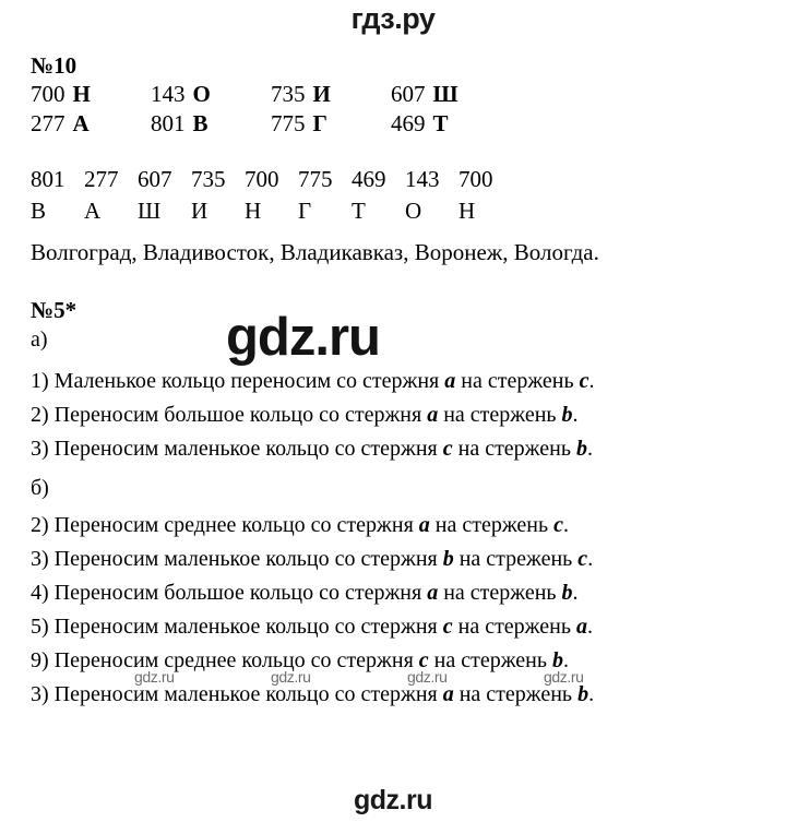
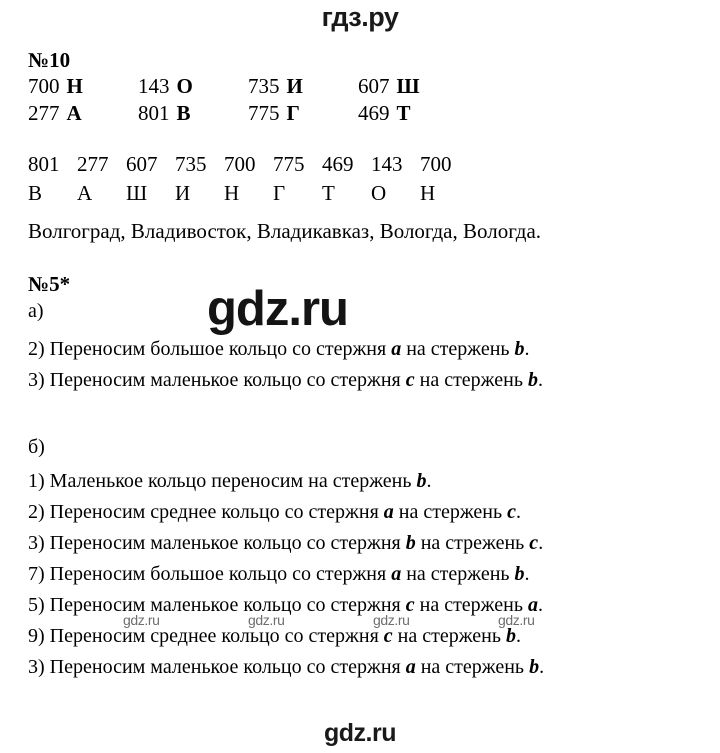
  гдз.ру
  №10
  700 Н 143 О 735 И 607 Ш
  277 А 801 В 775 Г 469 Т
  801 277 607 735 700 775 469 143 700
  В А Ш И Н Г Т О Н
- Волгоград, Владивосток, Владикавказ, Воронеж, Вологда.
+ Волгоград, Владивосток, Владикавказ, Вологда, Вологда.
  №5*
  gdz.ru
  а)
- 1) Маленькое кольцо переносим со стержня a на стержень c.
  2) Переносим большое кольцо со стержня a на стержень b.
  3) Переносим маленькое кольцо со стержня c на стержень b.
  б)
+ 1) Маленькое кольцо переносим на стержень b.
  2) Переносим среднее кольцо со стержня a на стержень c.
  3) Переносим маленькое кольцо со стержня b на стрежень c.
- 4) Переносим большое кольцо со стержня a на стержень b.
+ 7) Переносим большое кольцо со стержня a на стержень b.
  5) Переносим маленькое кольцо со стержня c на стержень a.
  9) Переносим среднее кольцо со стержня c на стержень b.
  3) Переносим маленькое кольцо со стержня a на стержень b.
  gdz.ru
  gdz.ru
  gdz.ru
  gdz.ru
  gdz.ru
